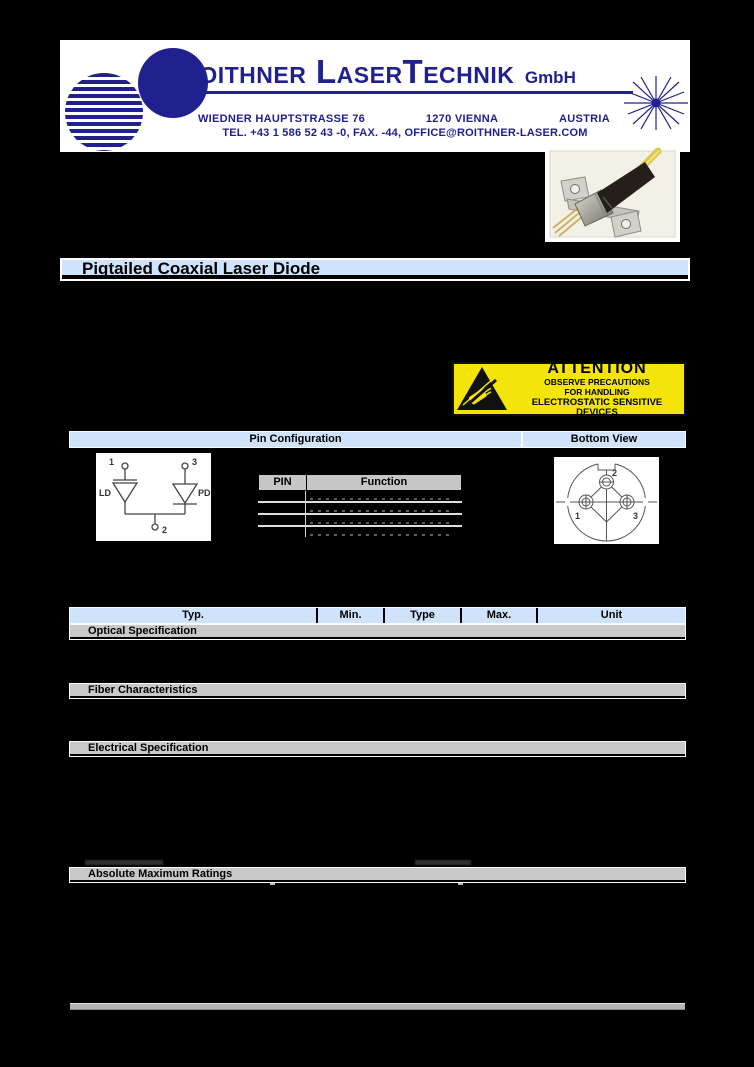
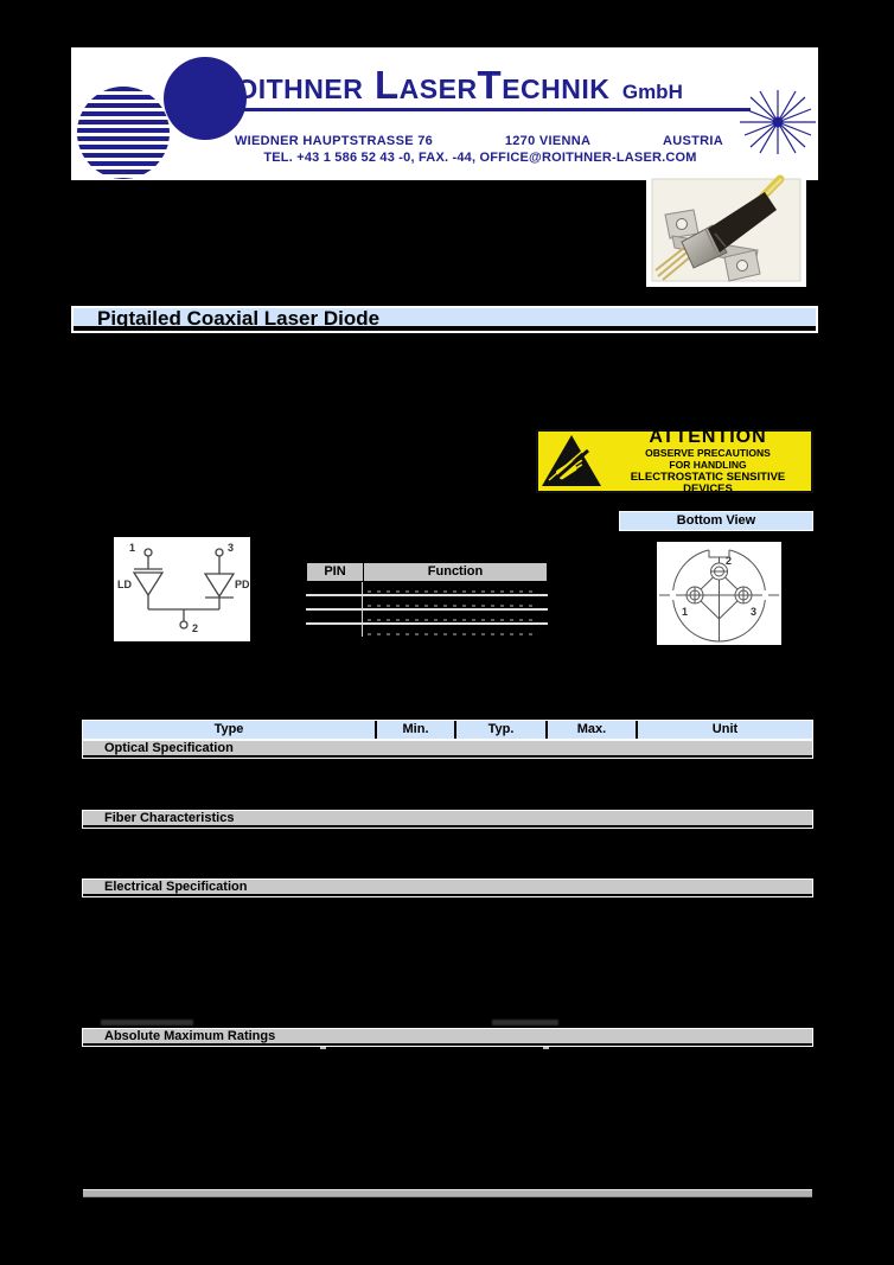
  Roithner LaserTechnik GmbH
  WIEDNER HAUPTSTRASSE 76
  1270 VIENNA
  AUSTRIA
  TEL. +43 1 586 52 43 -0, FAX. -44, OFFICE@ROITHNER-LASER.COM
  Pigtailed Coaxial Laser Diode
  ATTENTION
  OBSERVE PRECAUTIONS
  FOR HANDLING
  ELECTROSTATIC SENSITIVE DEVICES
- Pin Configuration
  Bottom View
  1
  3
  2
  LD
  PD
  PIN
  Function
  2
  1
  3
- Typ.
+ Type
  Min.
- Type
+ Typ.
  Max.
  Unit
  Optical Specification
  Fiber Characteristics
  Electrical Specification
  Absolute Maximum Ratings
